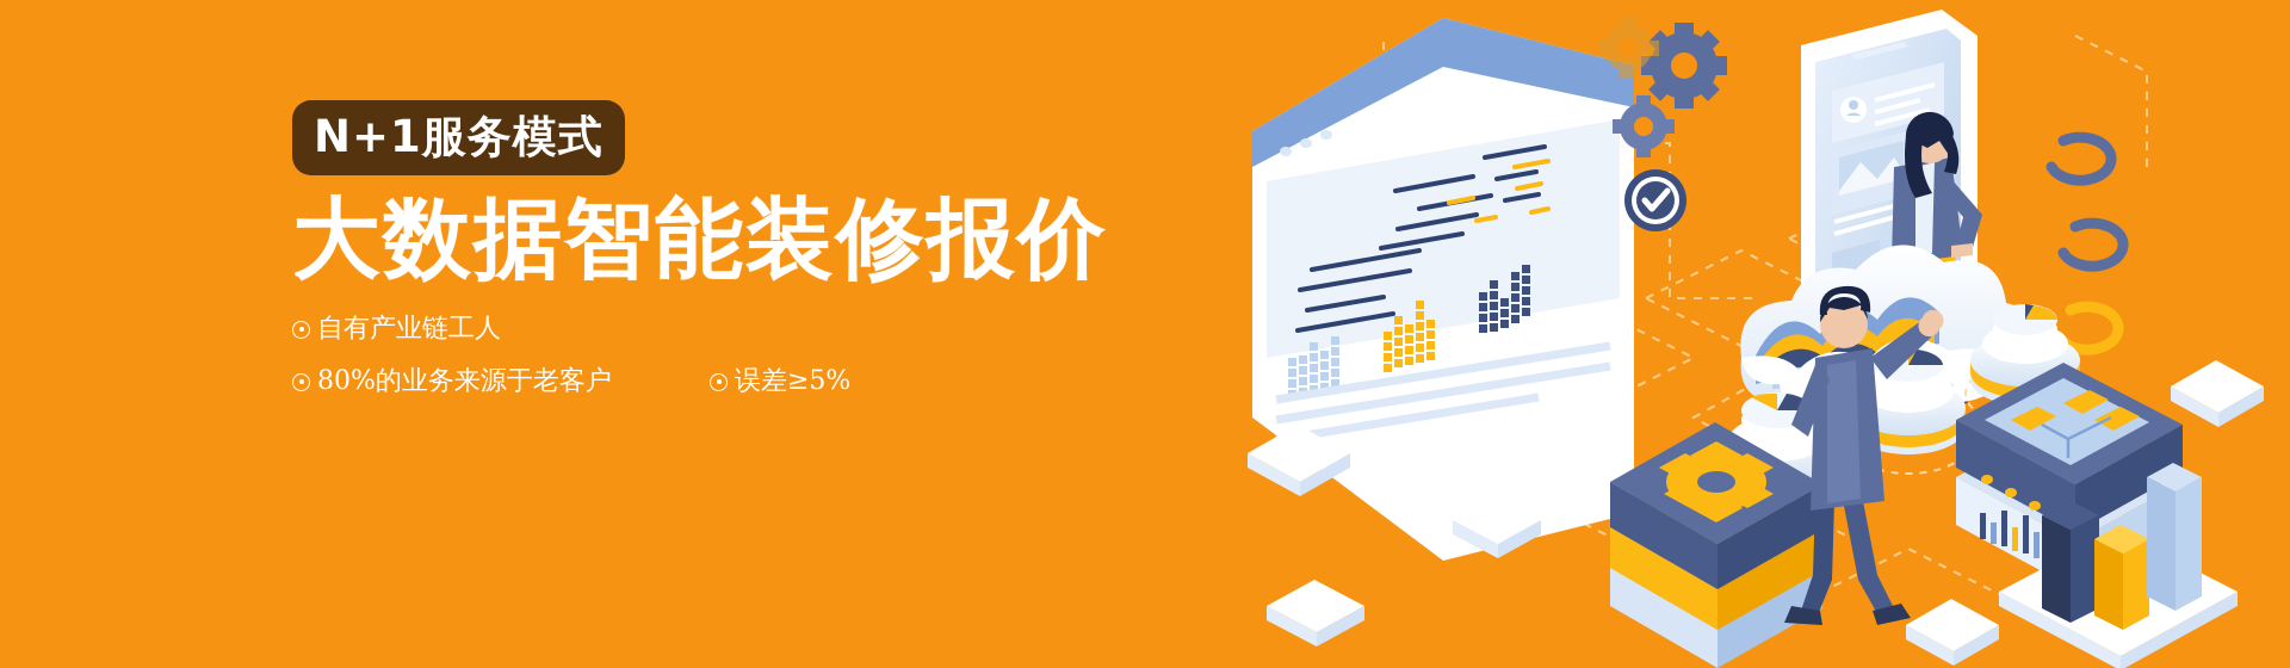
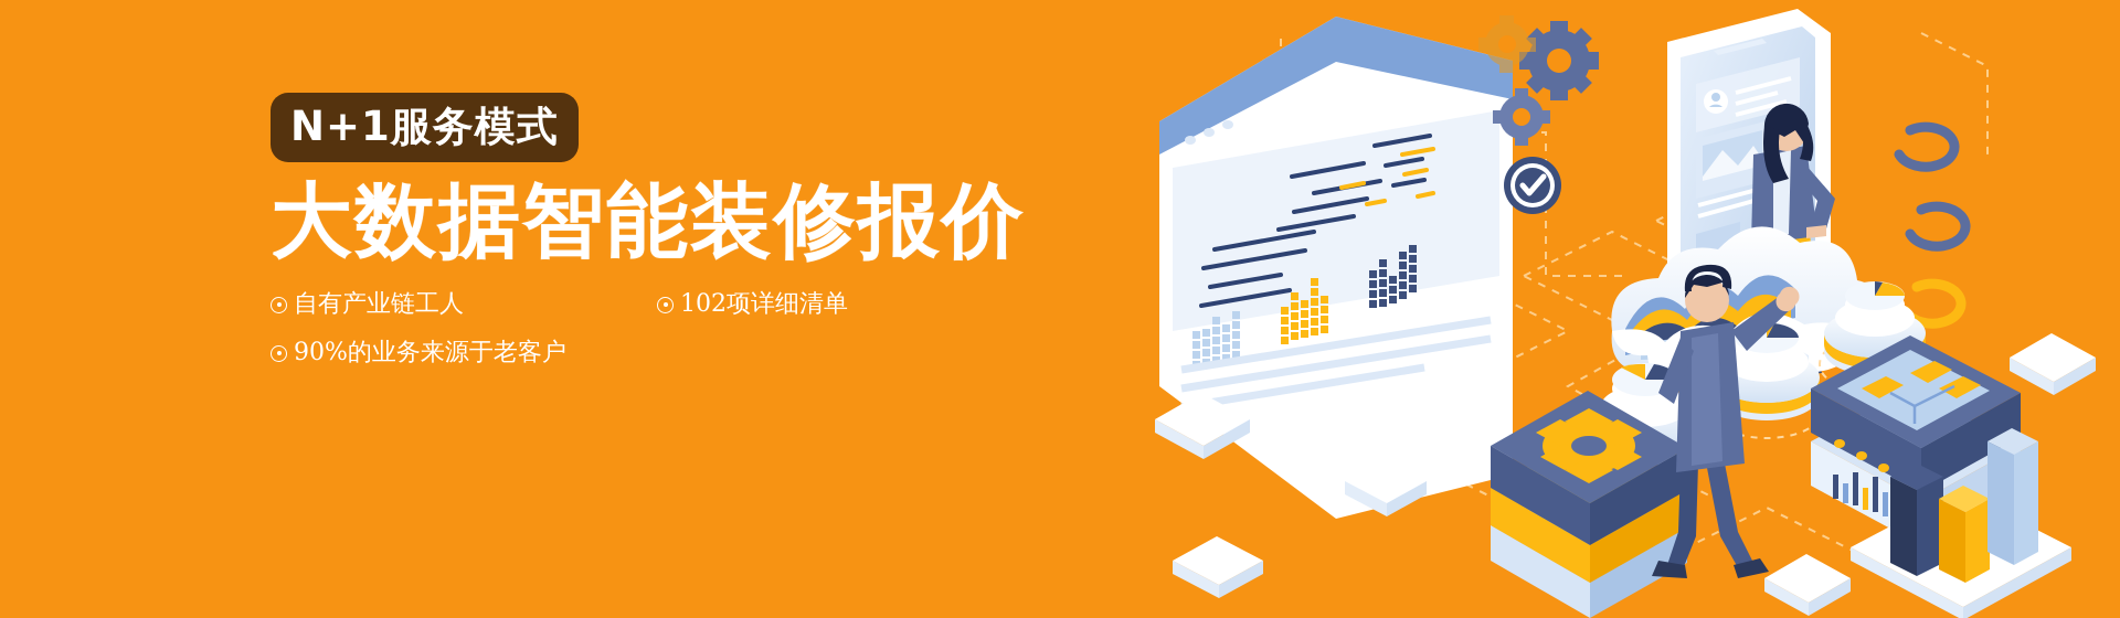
  N+1服务模式
  大数据智能装修报价
  自有产业链工人
+ 102项详细清单
- 80%的业务来源于老客户
+ 90%的业务来源于老客户
- 误差≥5%
